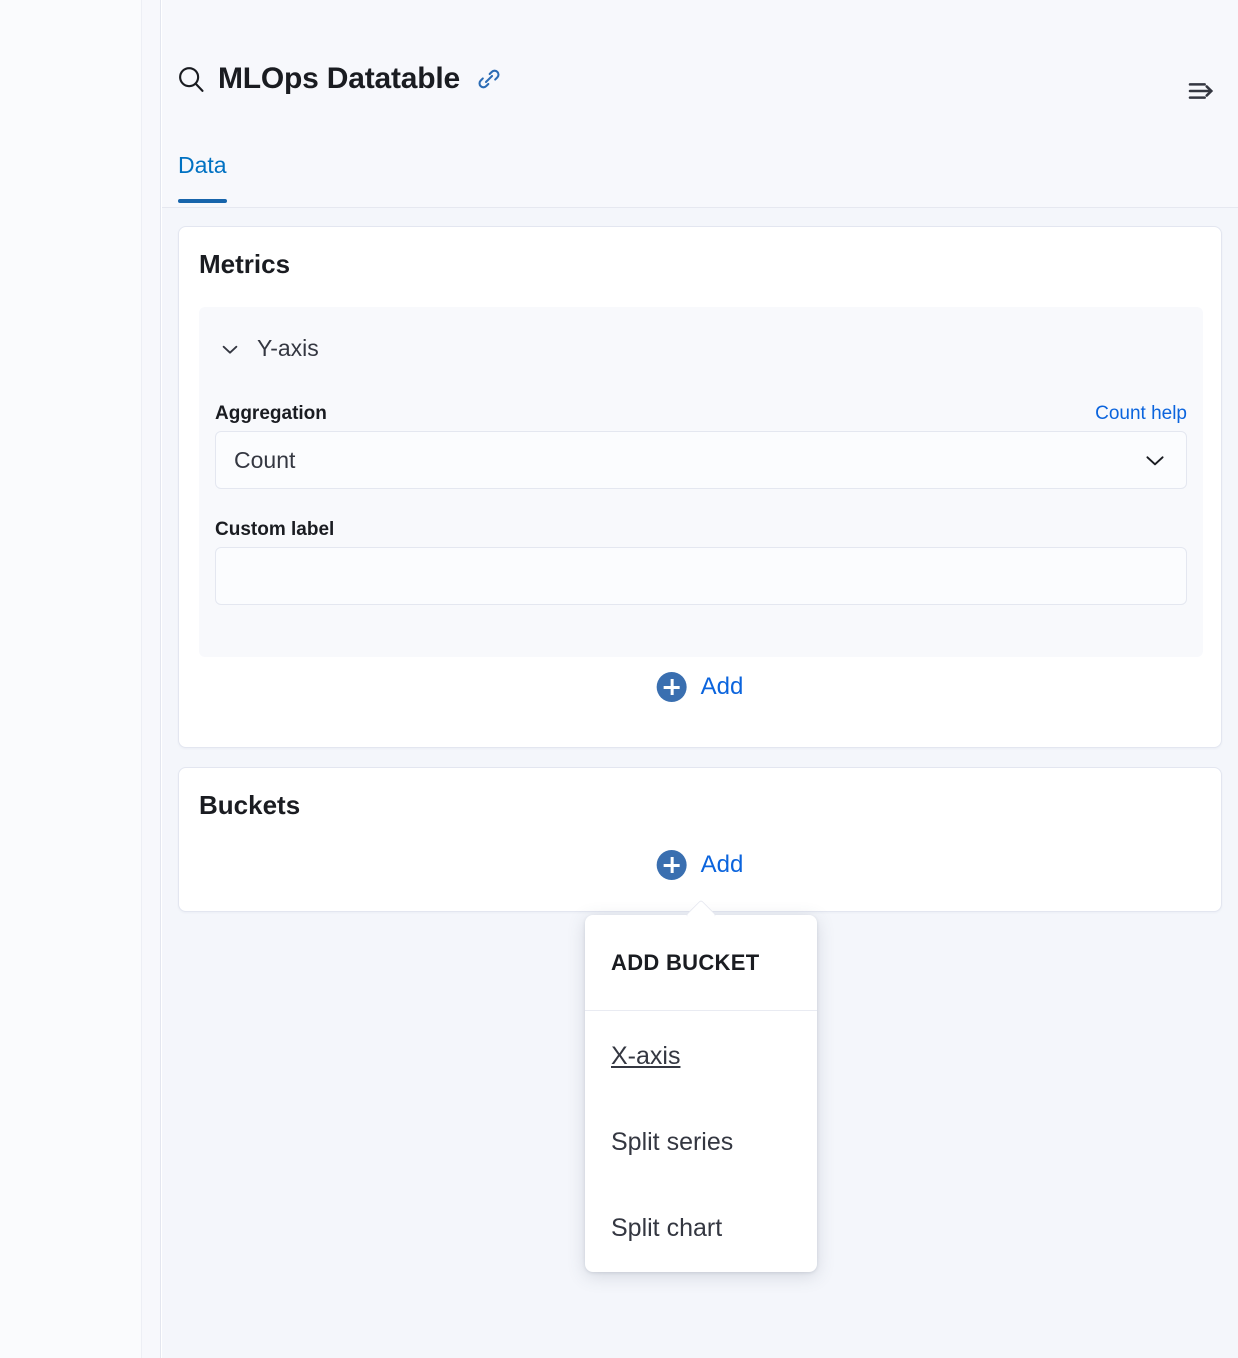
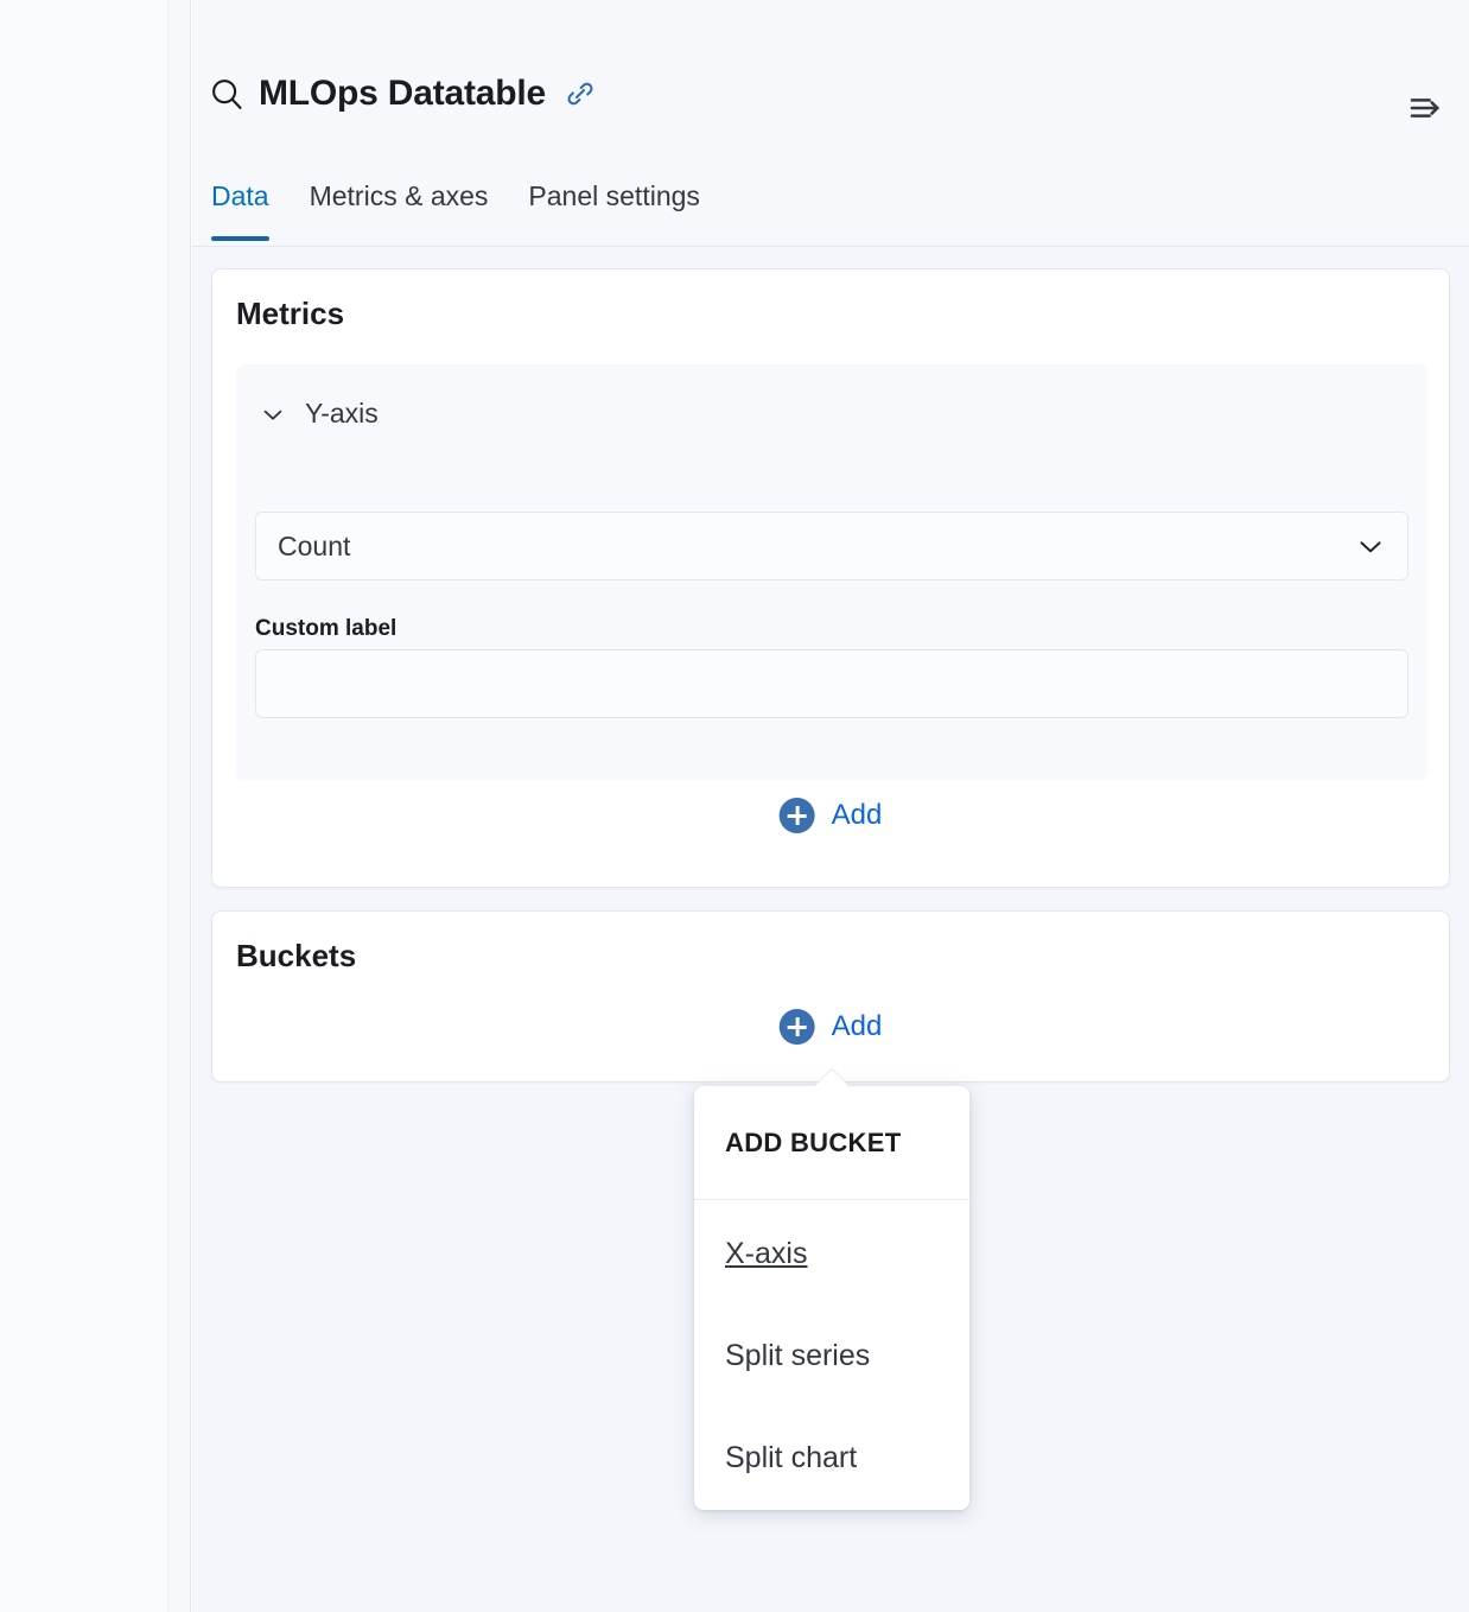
  MLOps Datatable
  Data
+ Metrics & axes
+ Panel settings
  Metrics
  Y-axis
- Aggregation
- Count help
  Count
  Custom label
  Add
  Buckets
  Add
  ADD BUCKET
  X-axis
  Split series
  Split chart
